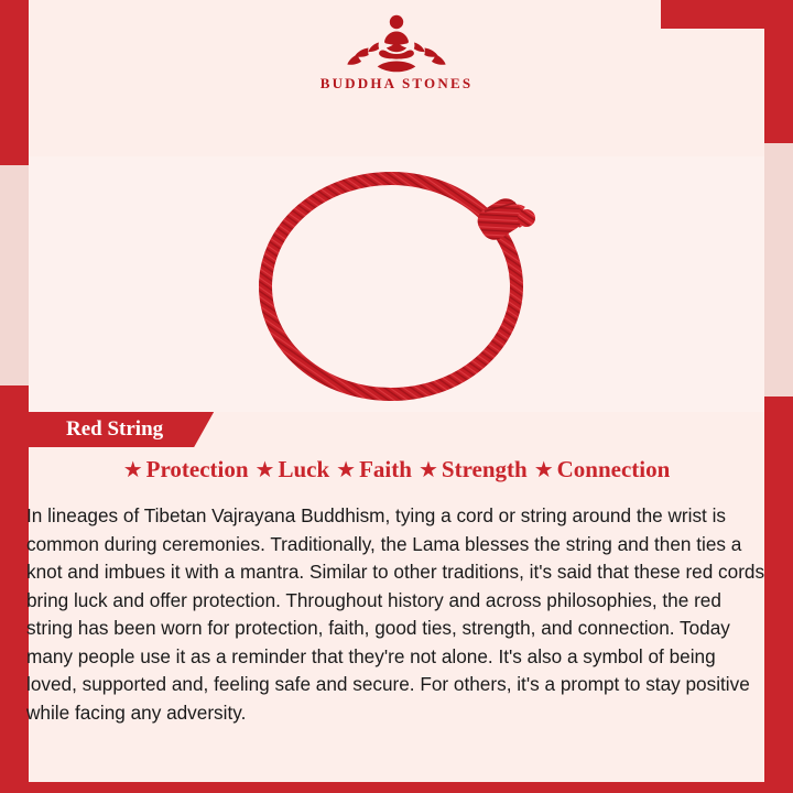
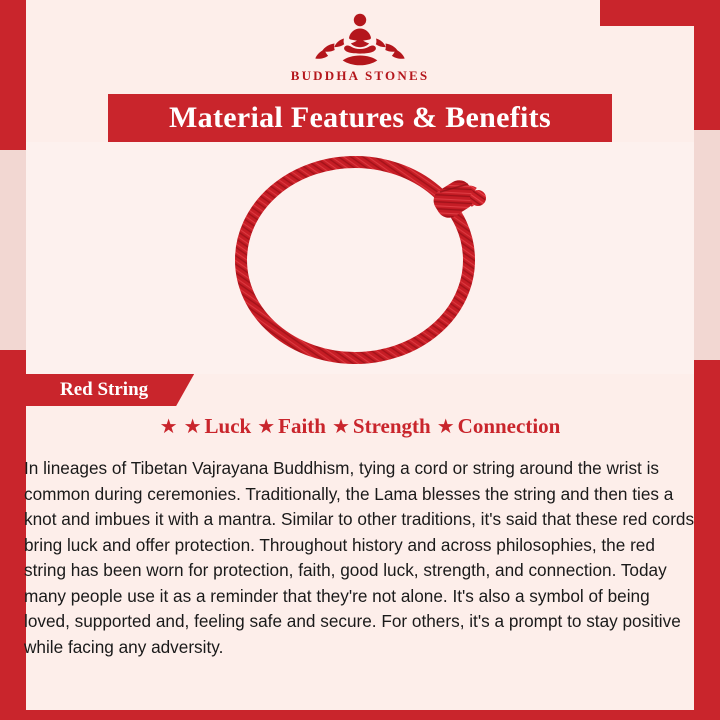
  BUDDHA STONES
+ Material Features & Benefits
  Red String
  ★
- Protection
  ★
  Luck
  ★
  Faith
  ★
  Strength
  ★
  Connection
- In lineages of Tibetan Vajrayana Buddhism, tying a cord or string around the wrist is common during ceremonies. Traditionally, the Lama blesses the string and then ties a knot and imbues it with a mantra. Similar to other traditions, it's said that these red cords bring luck and offer protection. Throughout history and across philosophies, the red string has been worn for protection, faith, good ties, strength, and connection. Today many people use it as a reminder that they're not alone. It's also a symbol of being loved, supported and, feeling safe and secure. For others, it's a prompt to stay positive while facing any adversity.
+ In lineages of Tibetan Vajrayana Buddhism, tying a cord or string around the wrist is common during ceremonies. Traditionally, the Lama blesses the string and then ties a knot and imbues it with a mantra. Similar to other traditions, it's said that these red cords bring luck and offer protection. Throughout history and across philosophies, the red string has been worn for protection, faith, good luck, strength, and connection. Today many people use it as a reminder that they're not alone. It's also a symbol of being loved, supported and, feeling safe and secure. For others, it's a prompt to stay positive while facing any adversity.
